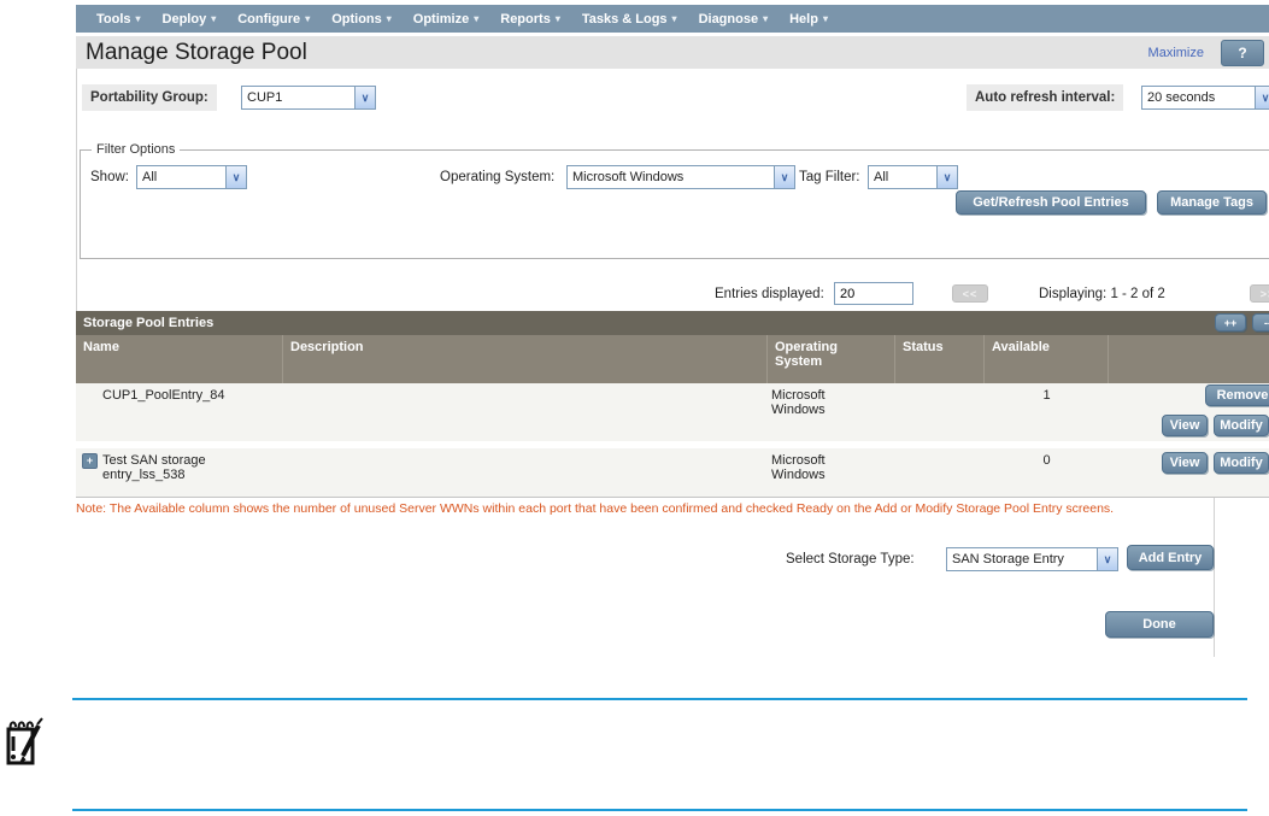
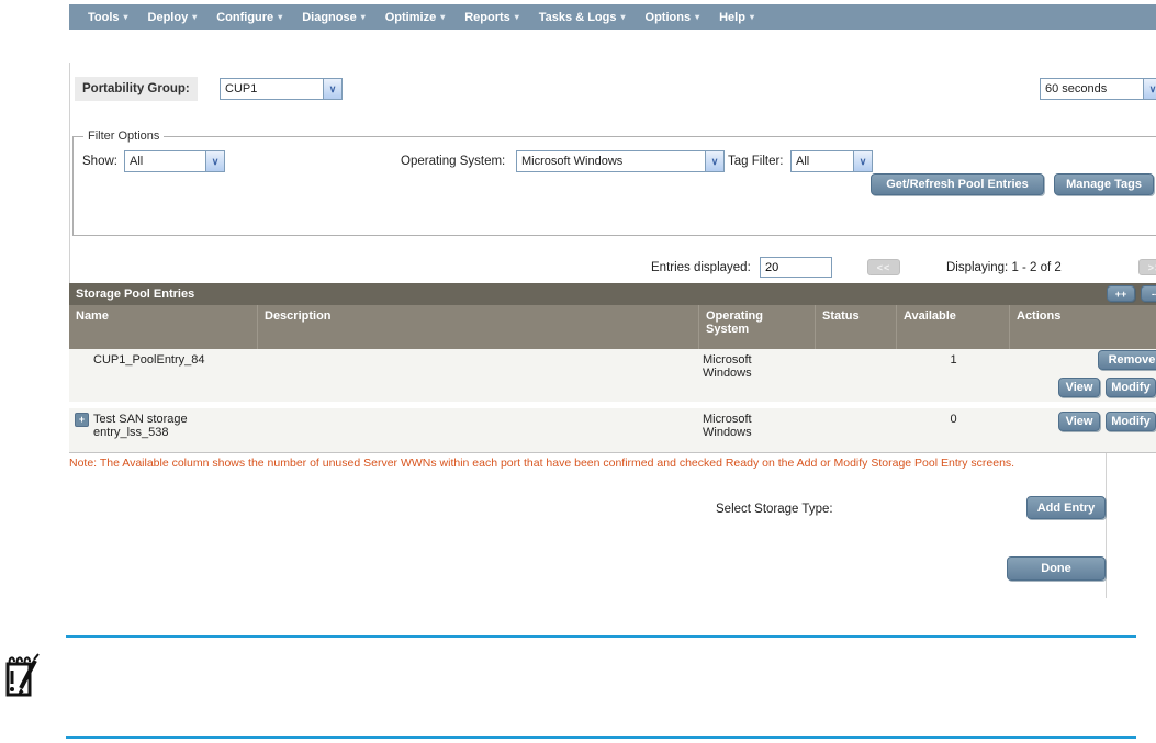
  Tools
  Deploy
  Configure
- Options
+ Diagnose
  Optimize
  Reports
  Tasks & Logs
- Diagnose
+ Options
  Help
- Manage Storage Pool
- Maximize
- ?
  Portability Group:
  CUP1
- Auto refresh interval:
- 20 seconds
+ 60 seconds
  Filter Options
  Show:
  All
  Operating System:
  Microsoft Windows
  Tag Filter:
  All
  Get/Refresh Pool Entries
  Manage Tags
  Entries displayed:
  20
  <<
  Displaying: 1 - 2 of 2
  Storage Pool Entries
  ++
  Name
  Description
  Operating System
  Status
  Available
+ Actions
  CUP1_PoolEntry_84
  Microsoft Windows
  1
  Remove
  View
  Modify
  Test SAN storage entry_lss_538
  Microsoft Windows
  0
  View
  Modify
  Note: The Available column shows the number of unused Server WWNs within each port that have been confirmed and checked Ready on the Add or Modify Storage Pool Entry screens.
  Select Storage Type:
- SAN Storage Entry
  Add Entry
  Done
